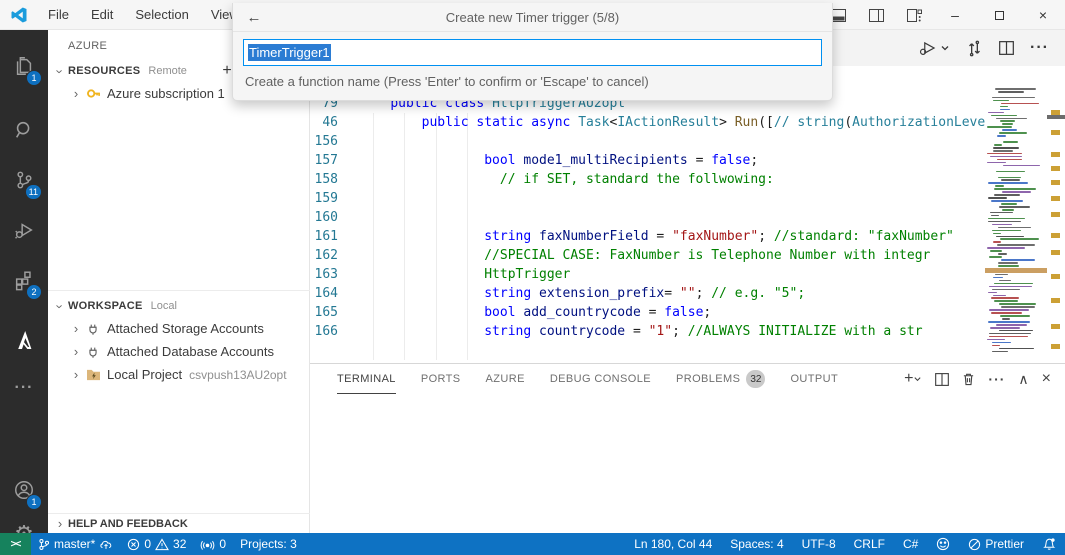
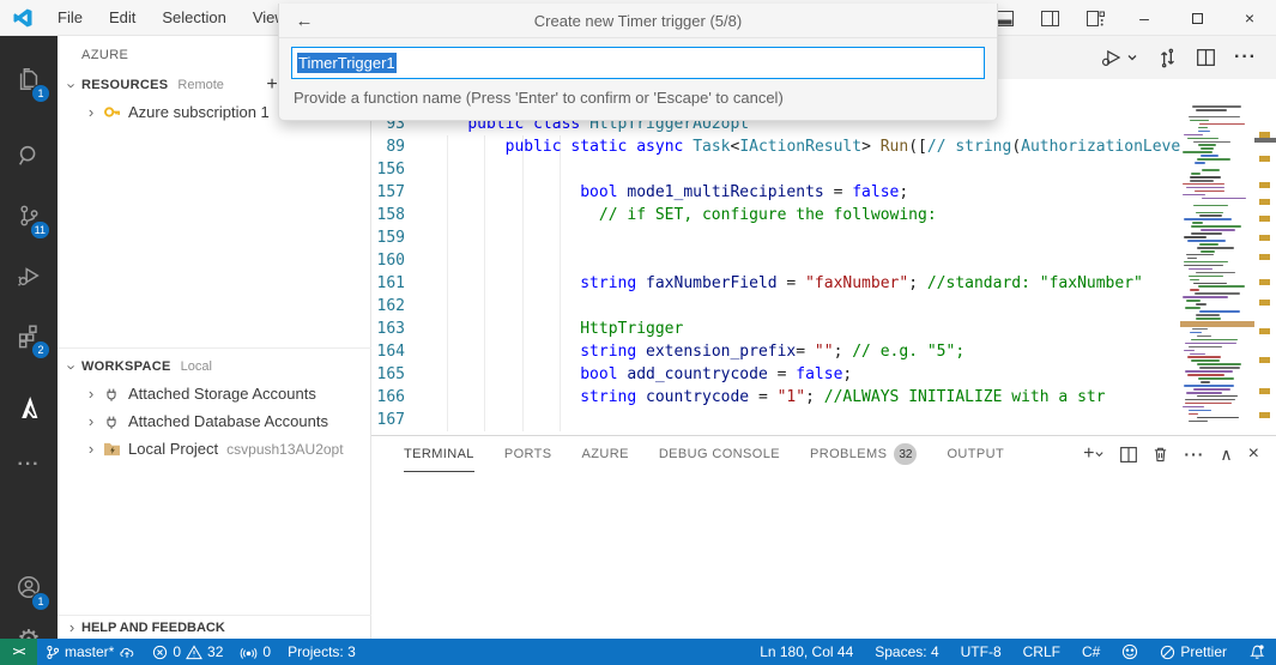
  File
  Edit
  Selection
  Vie
  –
  ×
  1
  11
  2
  ···
  1
  AZURE
  RESOURCES
  Remote
  +
  ›
  Azure subscription 1
  WORKSPACE
  Local
  ›
  Attached Storage Accounts
  ›
  Attached Database Accounts
  ›
  Local Project
  csvpush13AU2opt
  ›
  HELP AND FEEDBACK
  ···
- 79
+ 93
  public class HttpTriggerAU2opt
- 46
+ 89
  public static async Task<IActionResult> Run([// string(AuthorizationLeve
  156
  157
  bool mode1_multiRecipients = false;
  158
- // if SET, standard the follwowing:
+ // if SET, configure the follwowing:
  159
  160
  161
  string faxNumberField = "faxNumber"; //standard: "faxNumber"
  162
- //SPECIAL CASE: FaxNumber is Telephone Number with integr
  163
  HttpTrigger
  164
  string extension_prefix= ""; // e.g. "5";
  165
  bool add_countrycode = false;
  166
  string countrycode = "1"; //ALWAYS INITIALIZE with a str
+ 167
  TERMINAL
  PORTS
  AZURE
  DEBUG CONSOLE
  PROBLEMS
  32
  OUTPUT
  +
  ···
  ∧
  ×
  ><
  master*
  0
  32
  0
  Projects: 3
  Ln 180, Col 44
  Spaces: 4
  UTF-8
  CRLF
  C#
  Prettier
  ←
  Create new Timer trigger (5/8)
  TimerTrigger1
- Create a function name (Press 'Enter' to confirm or 'Escape' to cancel)
+ Provide a function name (Press 'Enter' to confirm or 'Escape' to cancel)
